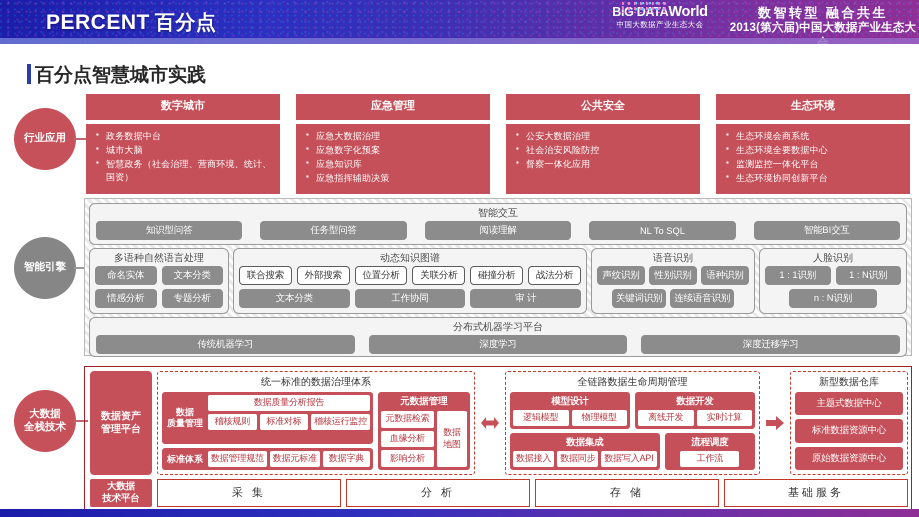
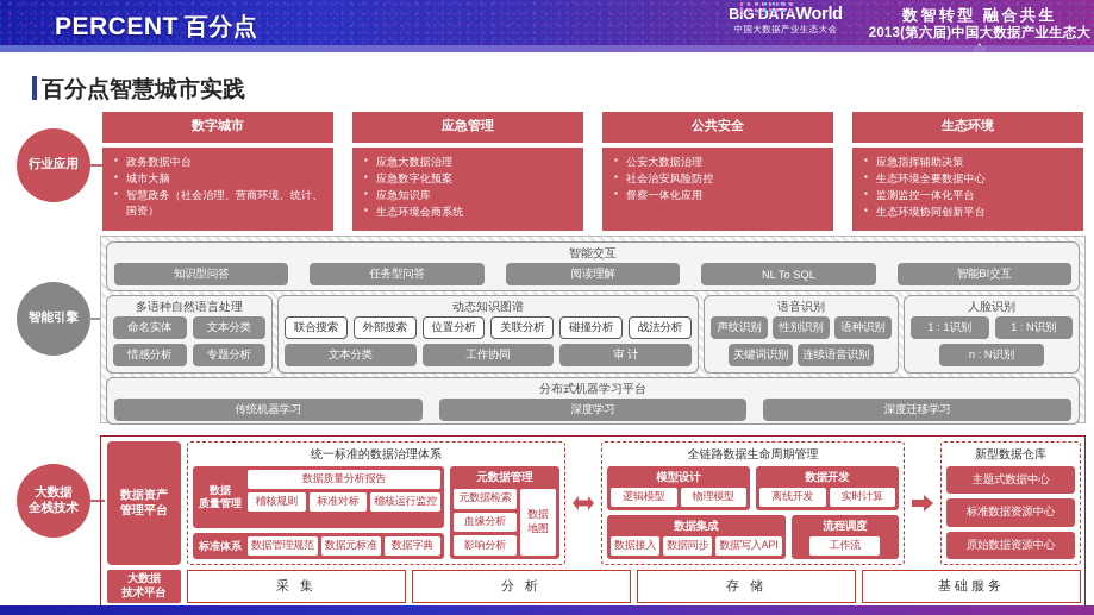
  PERCENT 百分点
  中国大数据产业生态大会
  数智转型 融合共生
  2013(第六届)中国大数据产业生态大会
  百分点智慧城市实践
  行业应用
  智能引擎
  大数据
  全栈技术
  数字城市
  政务数据中台
  城市大脑
  智慧政务（社会治理、营商环境、统计、国资）
  应急管理
  应急大数据治理
  应急数字化预案
  应急知识库
- 应急指挥辅助决策
+ 生态环境会商系统
  公共安全
  公安大数据治理
  社会治安风险防控
  督察一体化应用
  生态环境
- 生态环境会商系统
+ 应急指挥辅助决策
  生态环境全要数据中心
  监测监控一体化平台
  生态环境协同创新平台
  智能交互
  知识型问答
  任务型问答
  阅读理解
  NL To SQL
  智能BI交互
  多语种自然语言处理
  命名实体
  文本分类
  情感分析
  专题分析
  动态知识图谱
  联合搜索
  外部搜索
  位置分析
  关联分析
  碰撞分析
  战法分析
  文本分类
  工作协同
  审 计
  语音识别
  声纹识别
  性别识别
  语种识别
  关键词识别
  连续语音识别
  人脸识别
  1 : 1识别
  1 : N识别
  n : N识别
  分布式机器学习平台
  传统机器学习
  深度学习
  深度迁移学习
  数据资产
  管理平台
  统一标准的数据治理体系
  数据
  质量管理
  数据质量分析报告
  稽核规则
  标准对标
  稽核运行监控
  标准体系
  数据管理规范
  数据元标准
  数据字典
  元数据管理
  元数据检索
  血缘分析
  影响分析
  数据
  地图
  全链路数据生命周期管理
  模型设计
  逻辑模型
  物理模型
  数据开发
  离线开发
  实时计算
  数据集成
  数据接入
  数据同步
  数据写入API
  流程调度
  工作流
  新型数据仓库
  主题式数据中心
  标准数据资源中心
  原始数据资源中心
  大数据
  技术平台
  采 集
  分 析
  存 储
  基础服务
